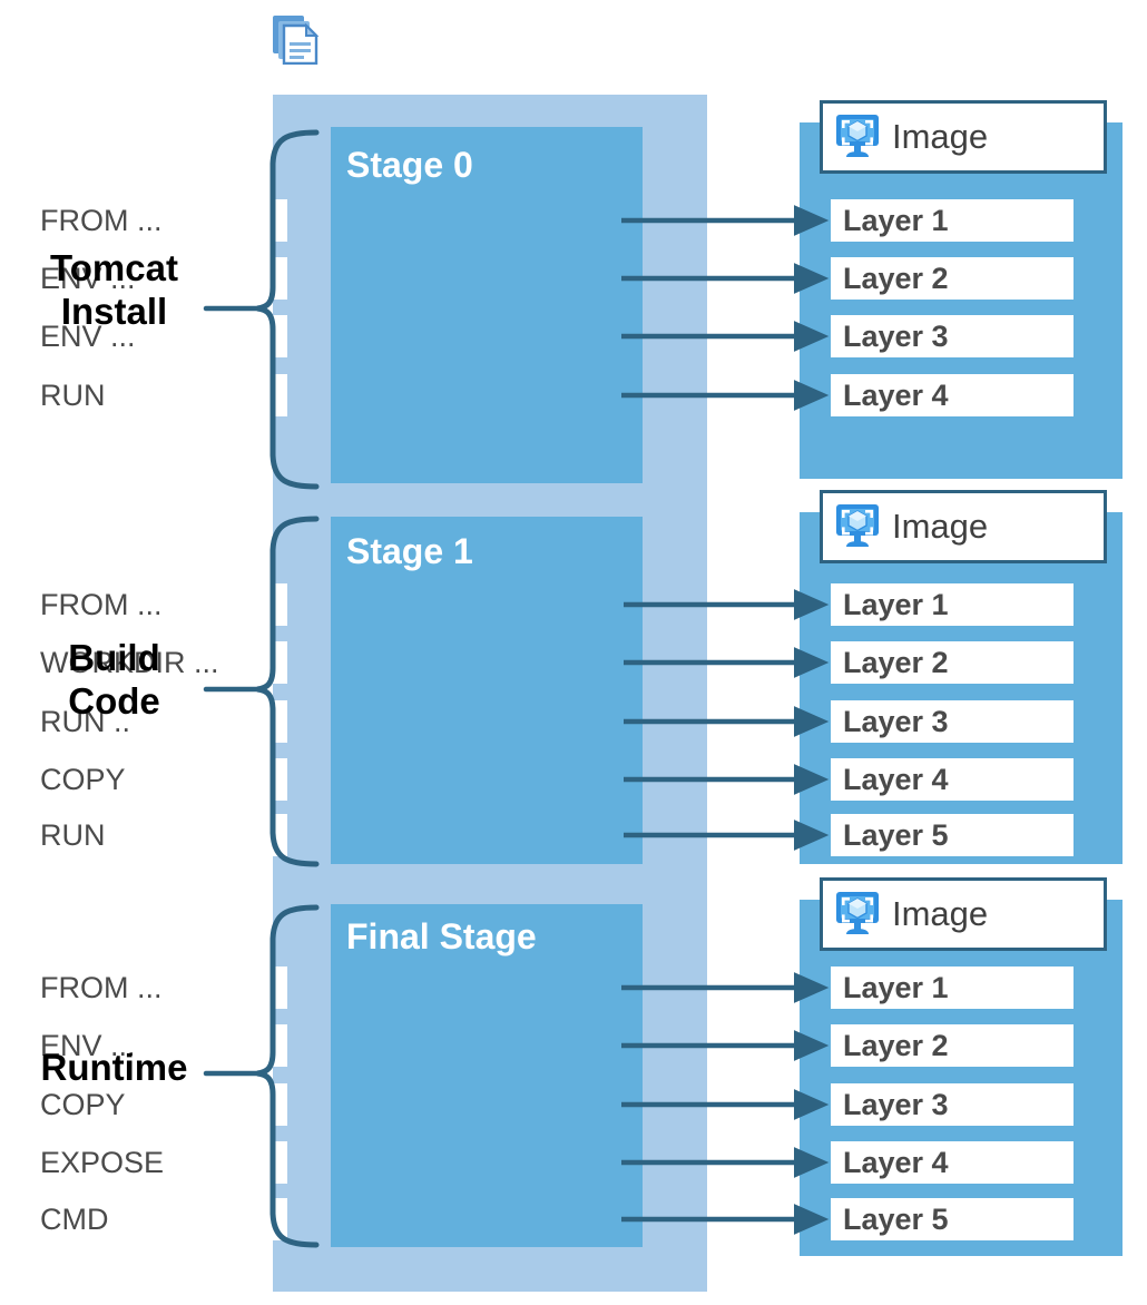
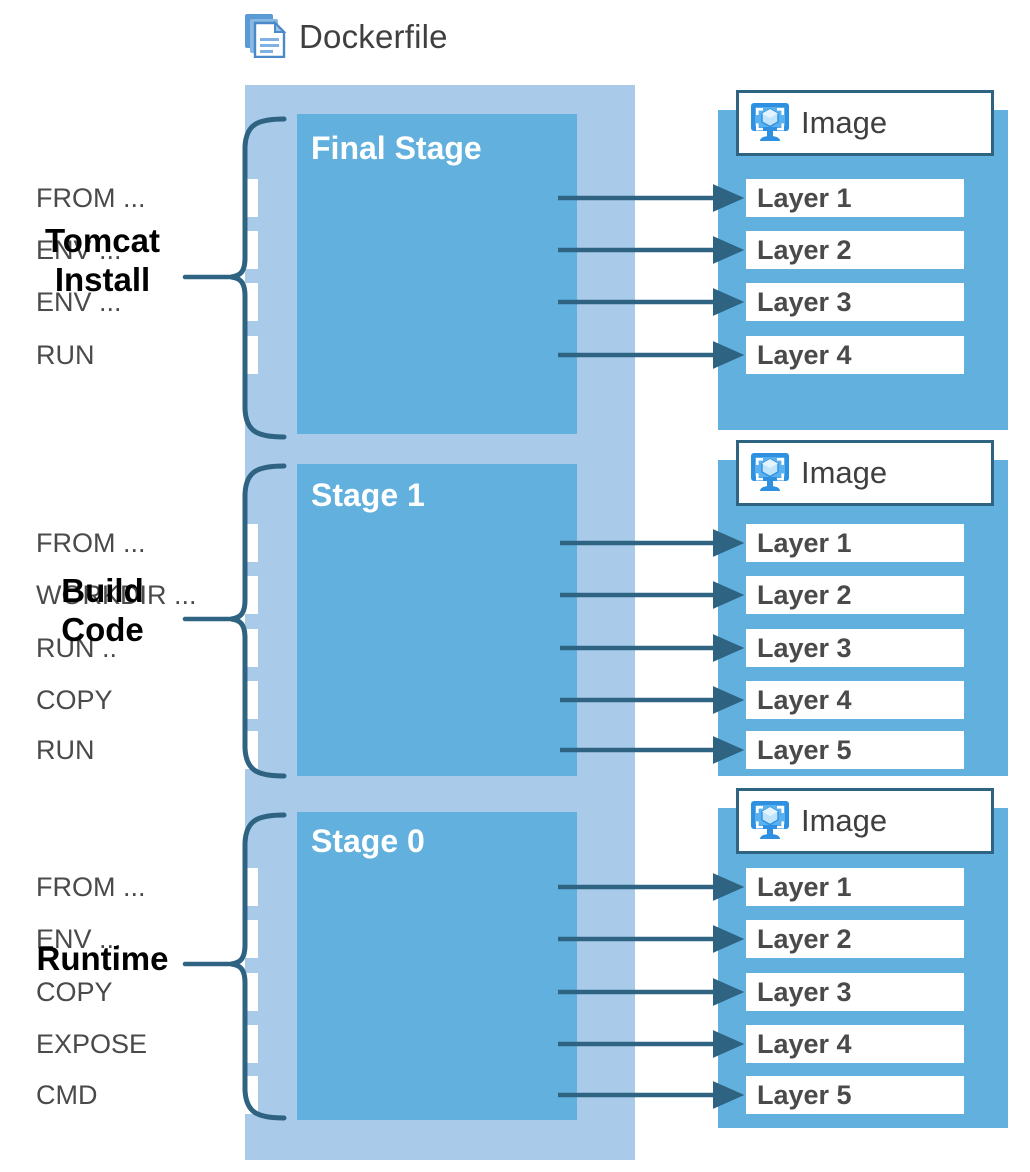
+ Dockerfile
- Stage 0
+ Final Stage
  FROM ...
  ENV ...
  ENV ...
  RUN
  Image
  Layer 1
  Layer 2
  Layer 3
  Layer 4
  Stage 1
  FROM ...
  WORKDIR ...
  RUN ..
  COPY
  RUN
  Image
  Layer 1
  Layer 2
  Layer 3
  Layer 4
  Layer 5
- Final Stage
+ Stage 0
  FROM ...
  ENV ...
  COPY
  EXPOSE
  CMD
  Image
  Layer 1
  Layer 2
  Layer 3
  Layer 4
  Layer 5
  Tomcat
  Install
  Build
  Code
  Runtime
